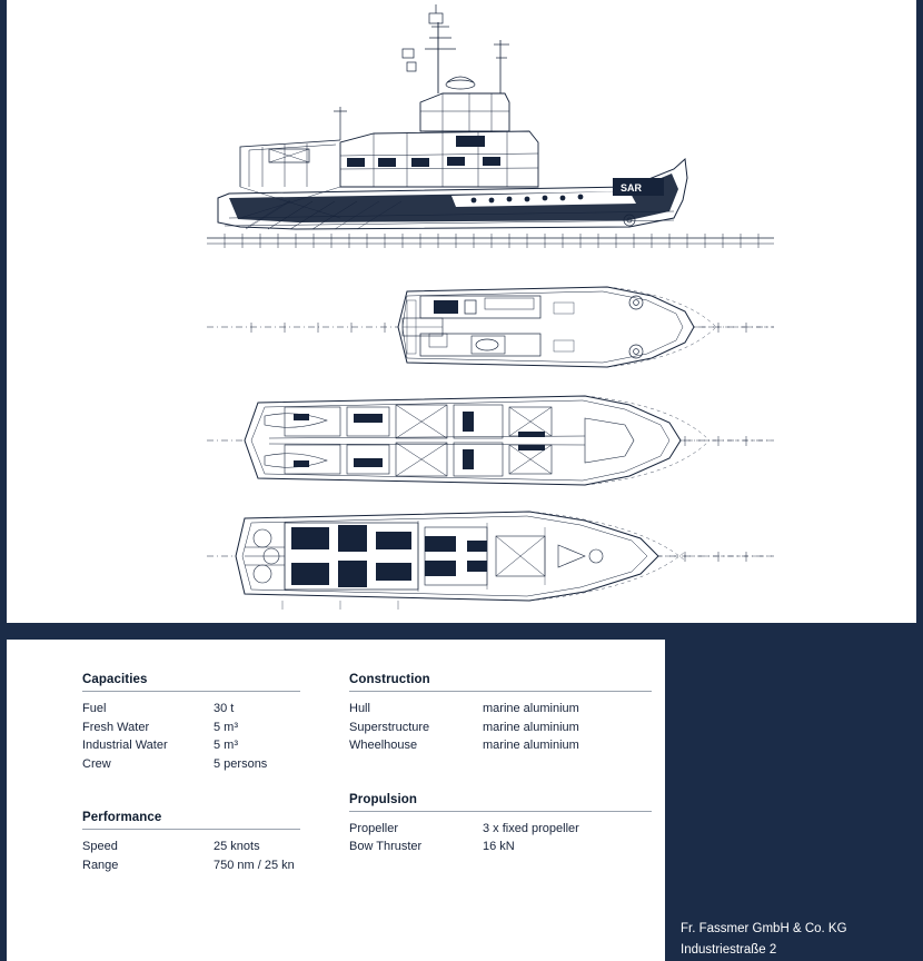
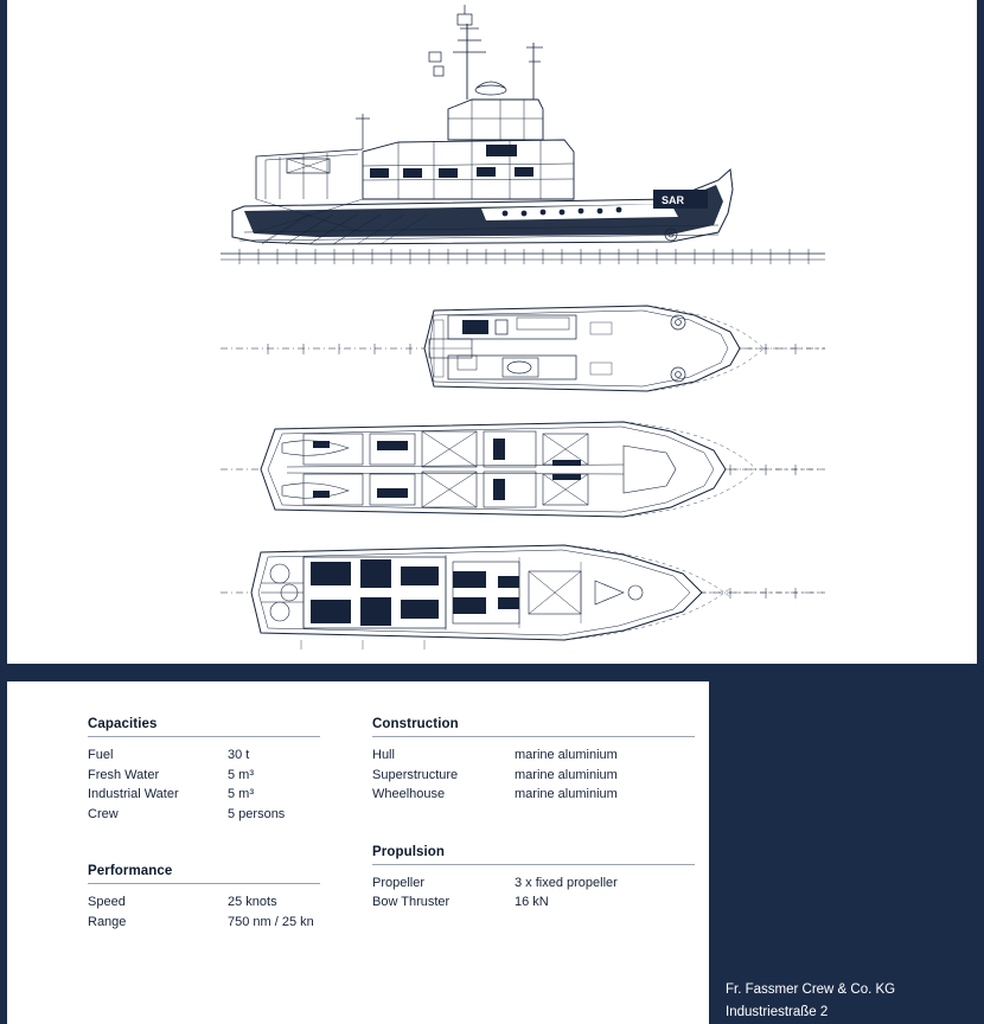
  SAR
  Capacities
  Fuel
  30 t
  Fresh Water
  5 m³
  Industrial Water
  5 m³
  Crew
  5 persons
  Performance
  Speed
  25 knots
  Range
  750 nm / 25 kn
  Construction
  Hull
  marine aluminium
  Superstructure
  marine aluminium
  Wheelhouse
  marine aluminium
  Propulsion
  Propeller
  3 x fixed propeller
  Bow Thruster
  16 kN
- Fr. Fassmer GmbH & Co. KG
+ Fr. Fassmer Crew & Co. KG
  Industriestraße 2
